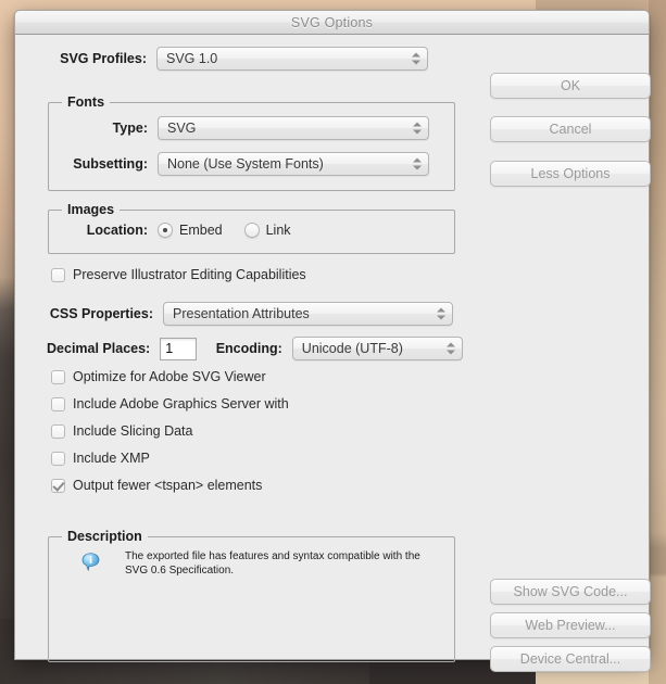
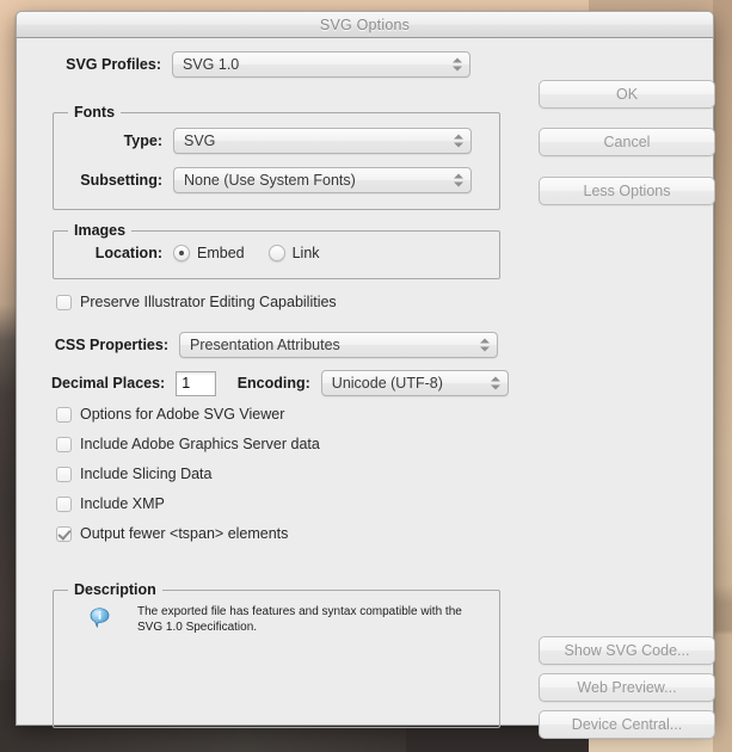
  SVG Options
  SVG Profiles:
  SVG 1.0
  Fonts
  Type:
  SVG
  Subsetting:
  None (Use System Fonts)
  Images
  Location:
  Embed
  Link
  Preserve Illustrator Editing Capabilities
  CSS Properties:
  Presentation Attributes
  Decimal Places:
  1
  Encoding:
  Unicode (UTF-8)
- Optimize for Adobe SVG Viewer
+ Options for Adobe SVG Viewer
- Include Adobe Graphics Server with
+ Include Adobe Graphics Server data
  Include Slicing Data
  Include XMP
  Output fewer <tspan> elements
  Description
- The exported file has features and syntax compatible with the SVG 0.6 Specification.
+ The exported file has features and syntax compatible with the SVG 1.0 Specification.
  OK
  Cancel
  Less Options
  Show SVG Code...
  Web Preview...
  Device Central...
